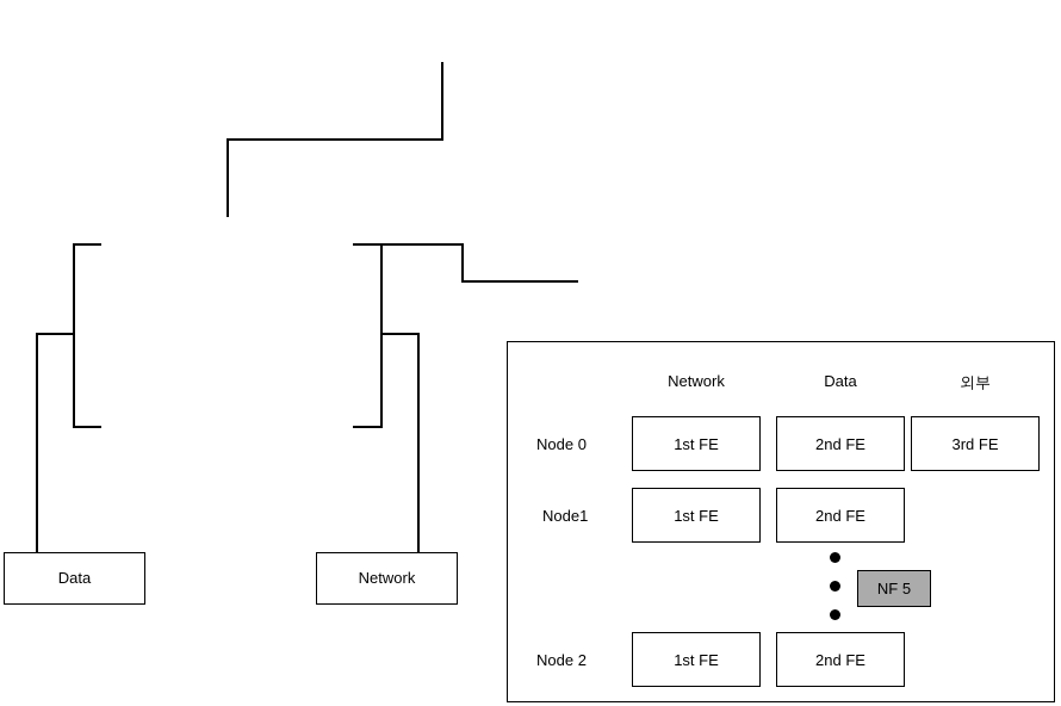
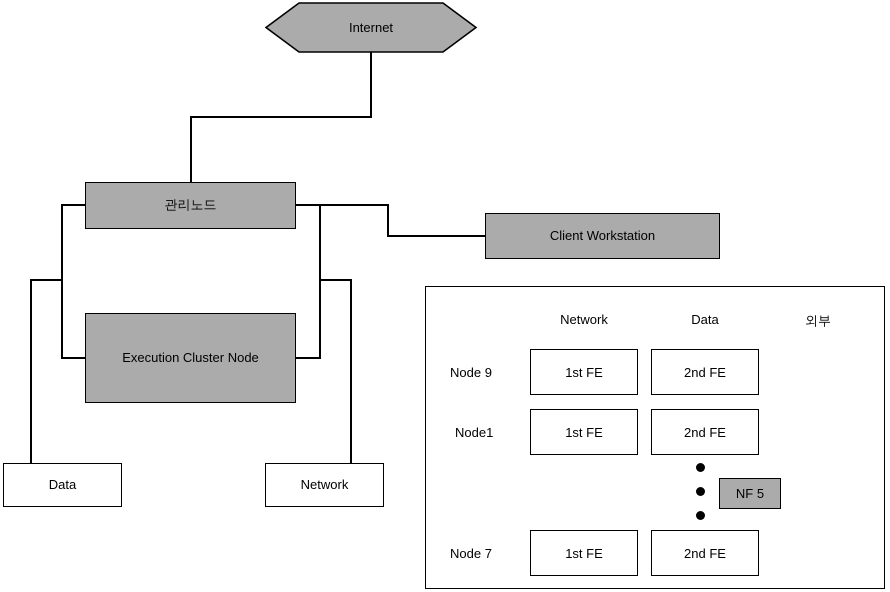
+ Internet
+ 관리노드
+ Client Workstation
+ Execution Cluster Node
  Data
  Network
  Network
  Data
  외부
- Node 0
+ Node 9
  1st FE
  2nd FE
- 3rd FE
  Node1
  1st FE
  2nd FE
  NF 5
- Node 2
+ Node 7
  1st FE
  2nd FE
